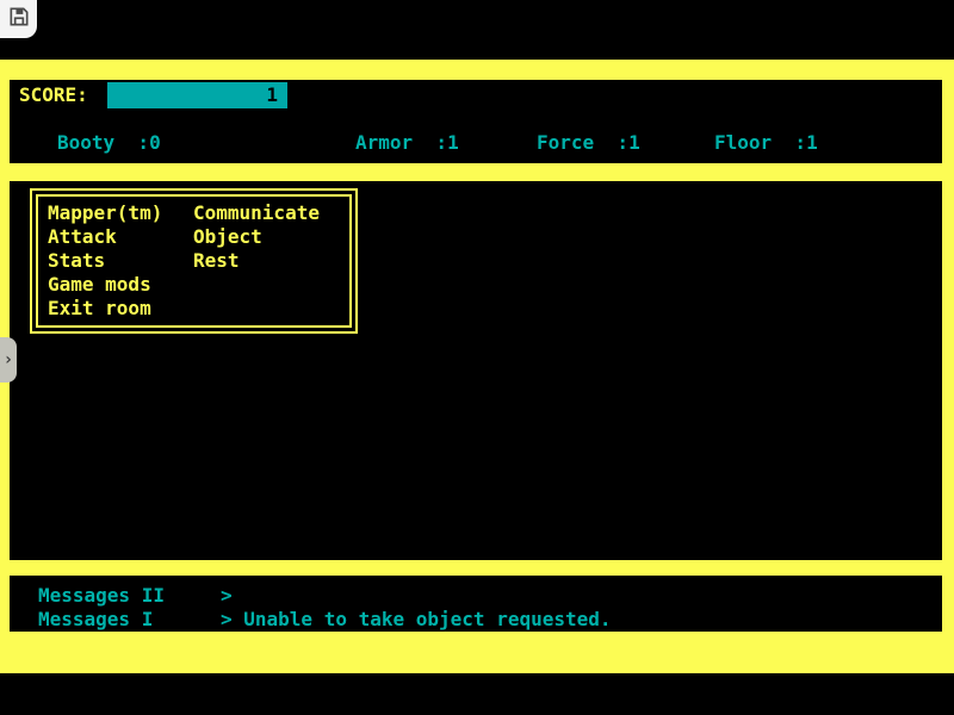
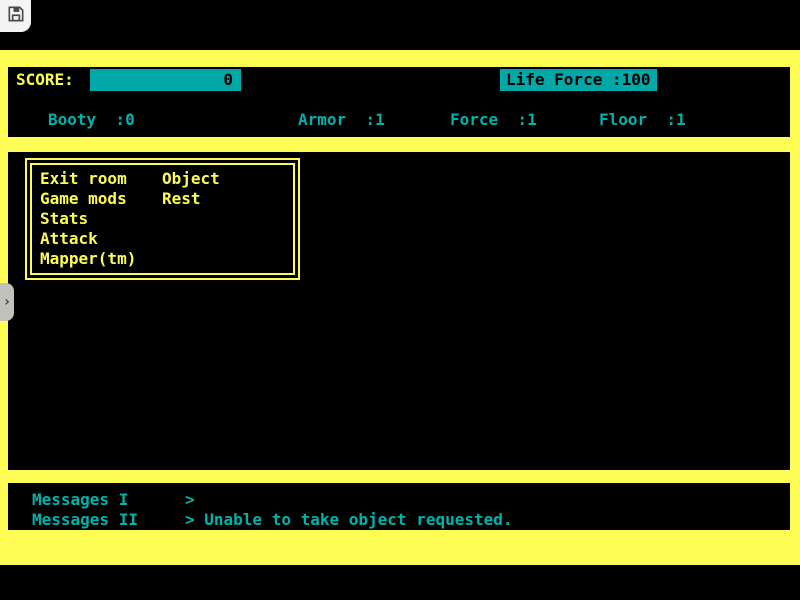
  SCORE:
- 1
+ 0
+ Life Force :100
  Booty :0
  Armor :1
  Force :1
  Floor :1
- Mapper(tm)
+ Exit room
- Attack
+ Game mods
  Stats
- Game mods
+ Attack
- Exit room
+ Mapper(tm)
- Communicate
  Object
  Rest
- Messages II
+ Messages I
  >
- Messages I
+ Messages II
  > Unable to take object requested.
  ›
